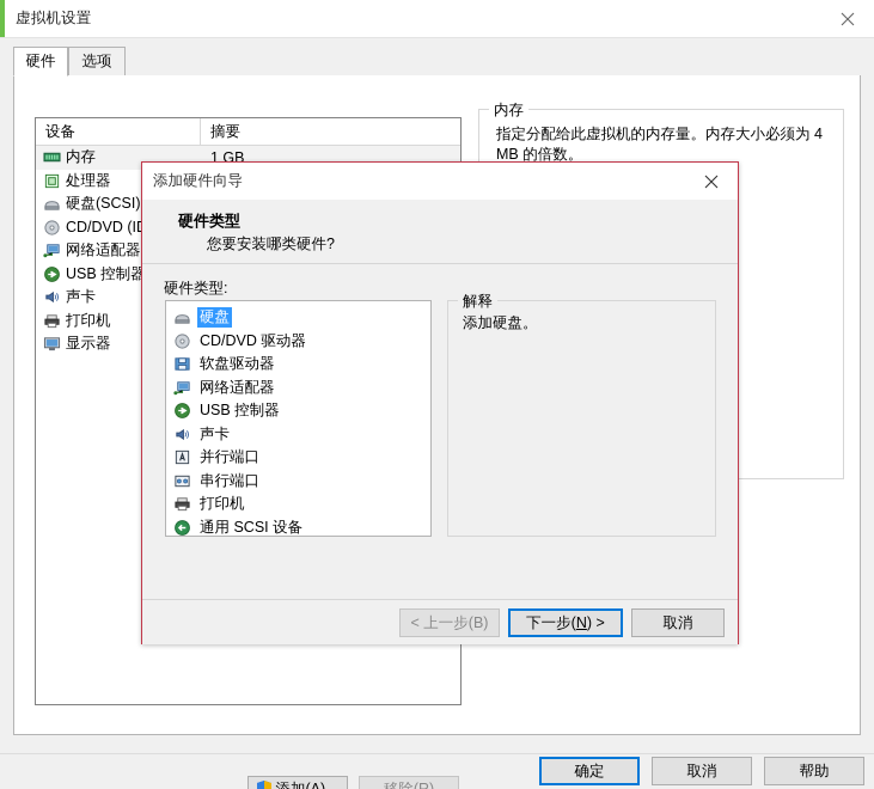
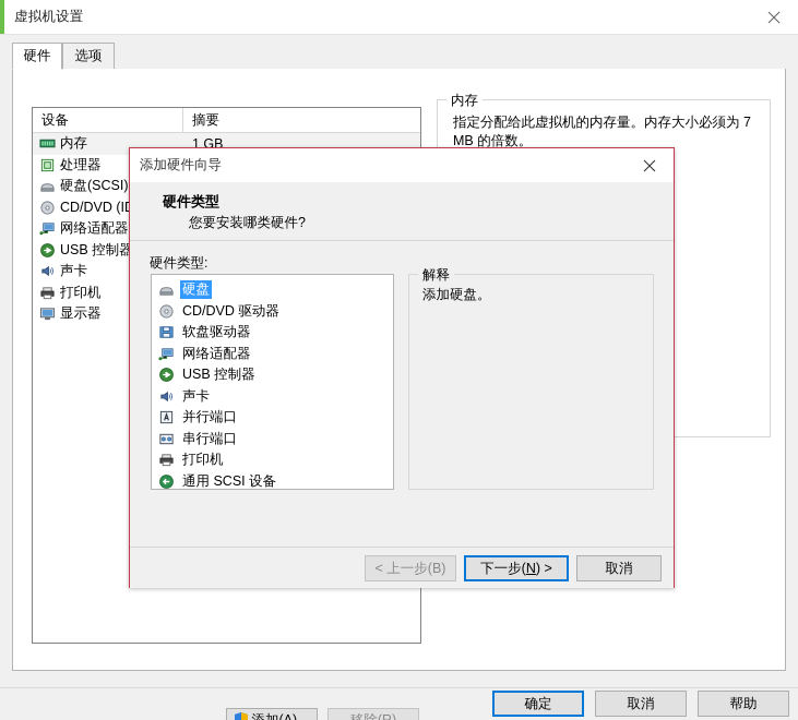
  虚拟机设置
  硬件
  选项
  设备
  摘要
  内存
  1 GB
  处理器
  硬盘(SCSI)
  CD/DVD (I
  网络适配器
  USB 控制器
  声卡
  打印机
  显示器
  内存
- 指定分配给此虚拟机的内存量。内存大小必须为 4 MB 的倍数。
+ 指定分配给此虚拟机的内存量。内存大小必须为 7 MB 的倍数。
  确定
  取消
  帮助
  添加硬件向导
  硬件类型
  您要安装哪类硬件?
  硬件类型:
  硬盘
  CD/DVD 驱动器
  软盘驱动器
  网络适配器
  USB 控制器
  声卡
  并行端口
  串行端口
  打印机
  通用 SCSI 设备
  解释
  添加硬盘。
  < 上一步(B)
  下一步(N) >
  取消
